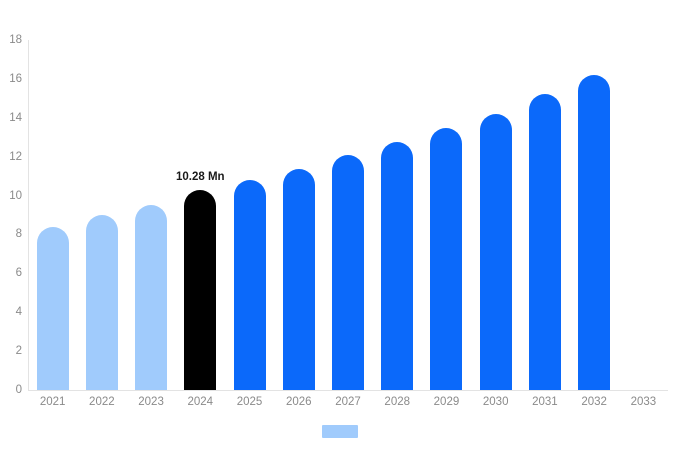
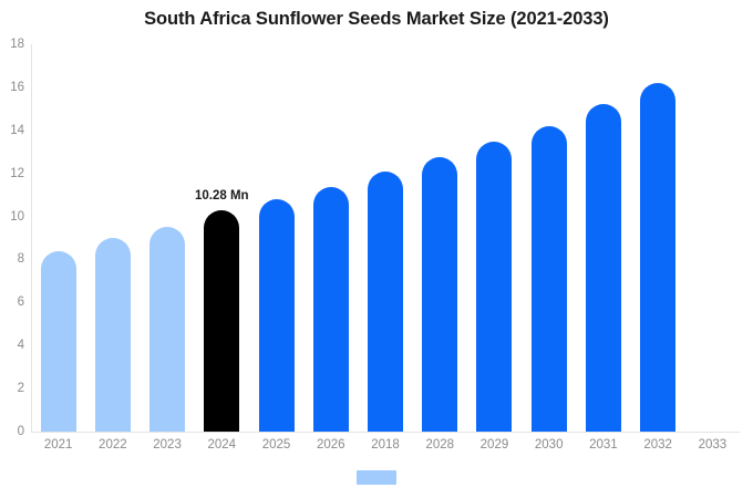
+ South Africa Sunflower Seeds Market Size (2021-2033)
  0
  2
  4
  6
  8
  10
  12
  14
  16
  18
  10.28 Mn
  2021
  2022
  2023
  2024
  2025
  2026
- 2027
+ 2018
  2028
  2029
  2030
  2031
  2032
  2033
